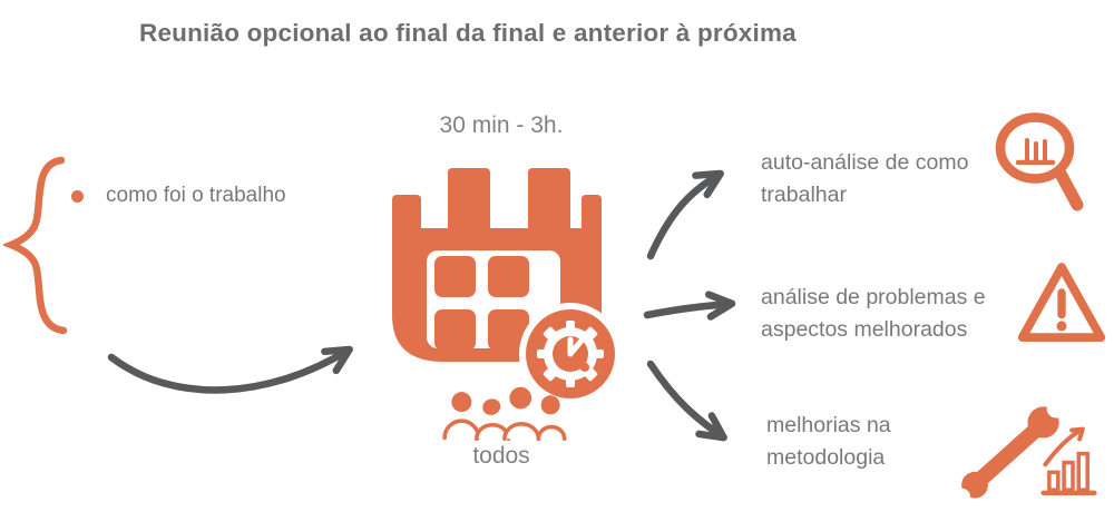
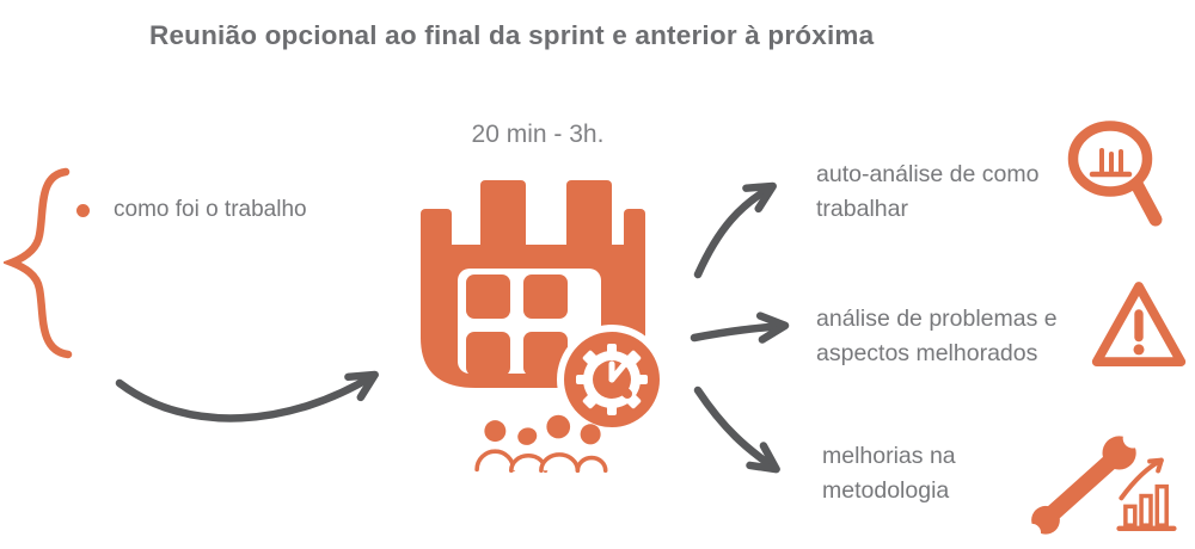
- Reunião opcional ao final da final e anterior à próxima
+ Reunião opcional ao final da sprint e anterior à próxima
- 30 min - 3h.
+ 20 min - 3h.
  como foi o trabalho
- todos
  auto-análise de como trabalhar
  análise de problemas e aspectos melhorados
  melhorias na metodologia
